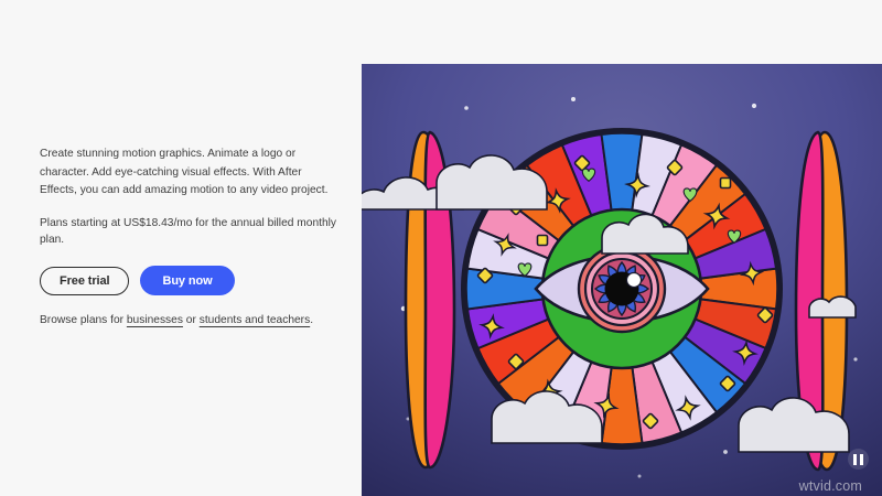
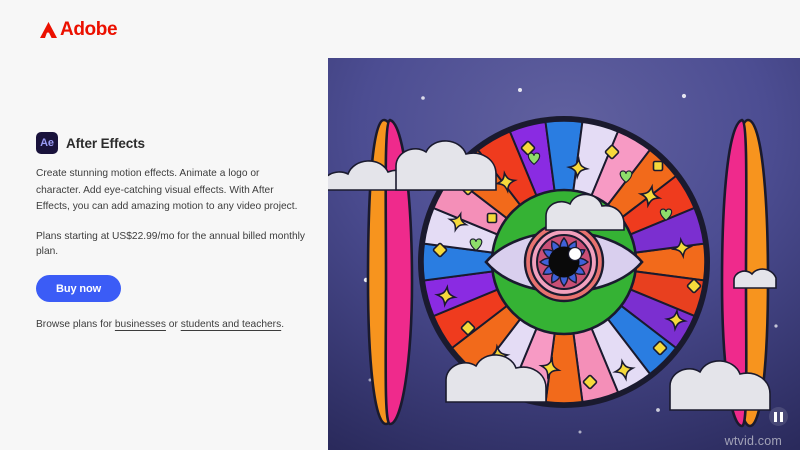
+ Adobe
+ Ae
+ After Effects
- Create stunning motion graphics. Animate a logo or character. Add eye-catching visual effects. With After Effects, you can add amazing motion to any video project.
+ Create stunning motion effects. Animate a logo or character. Add eye-catching visual effects. With After Effects, you can add amazing motion to any video project.
- Plans starting at US$18.43/mo for the annual billed monthly plan.
+ Plans starting at US$22.99/mo for the annual billed monthly plan.
- Free trial
  Buy now
  Browse plans for businesses or students and teachers.
  wtvid.com
